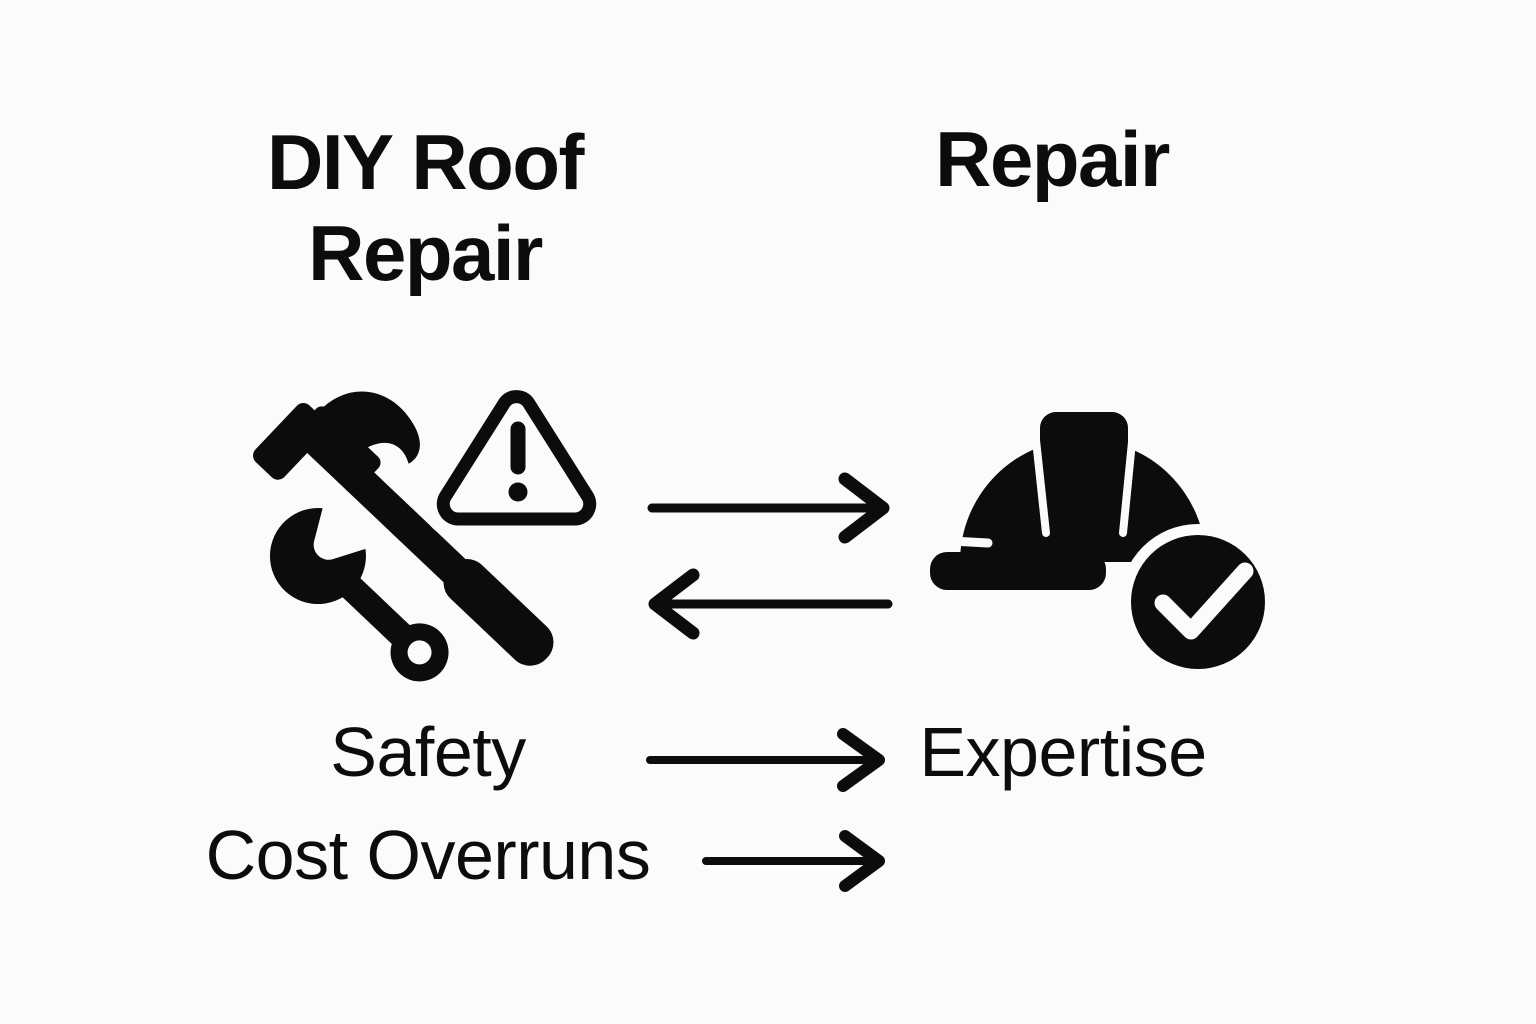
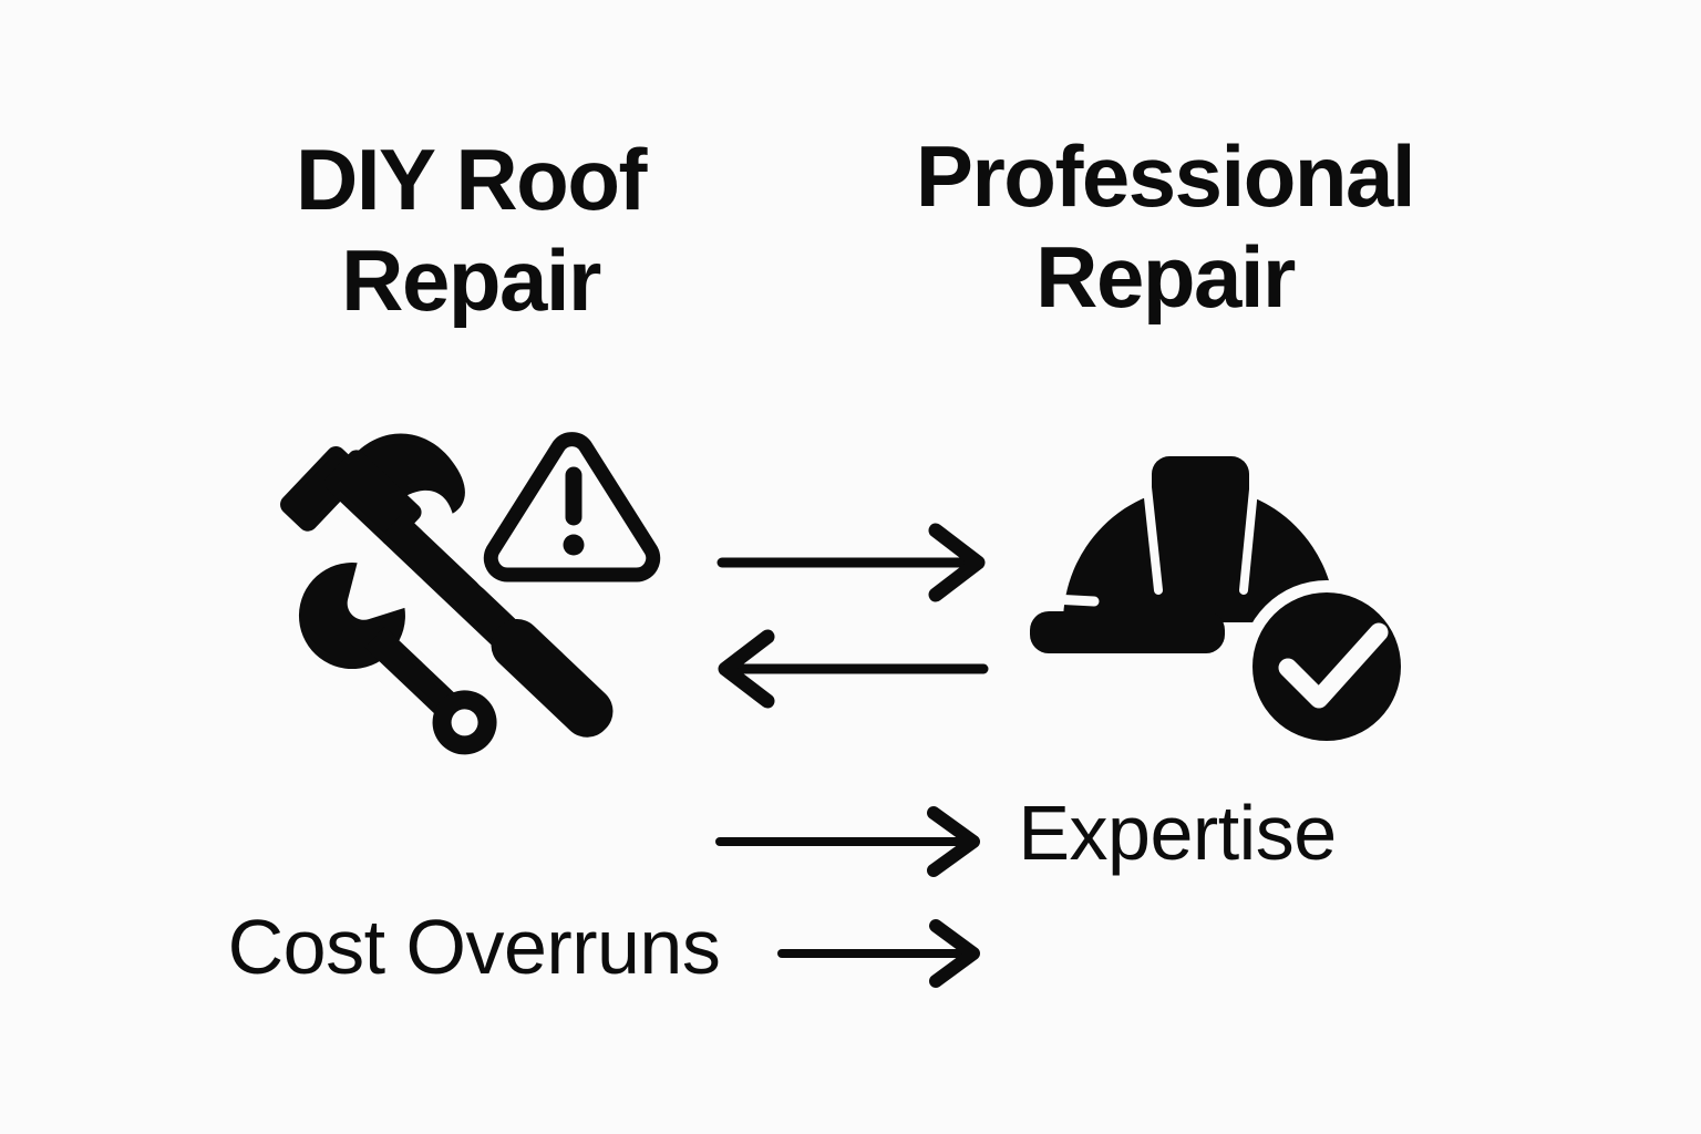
  DIY Roof
  Repair
+ Professional
  Repair
- Safety
  Expertise
  Cost Overruns
